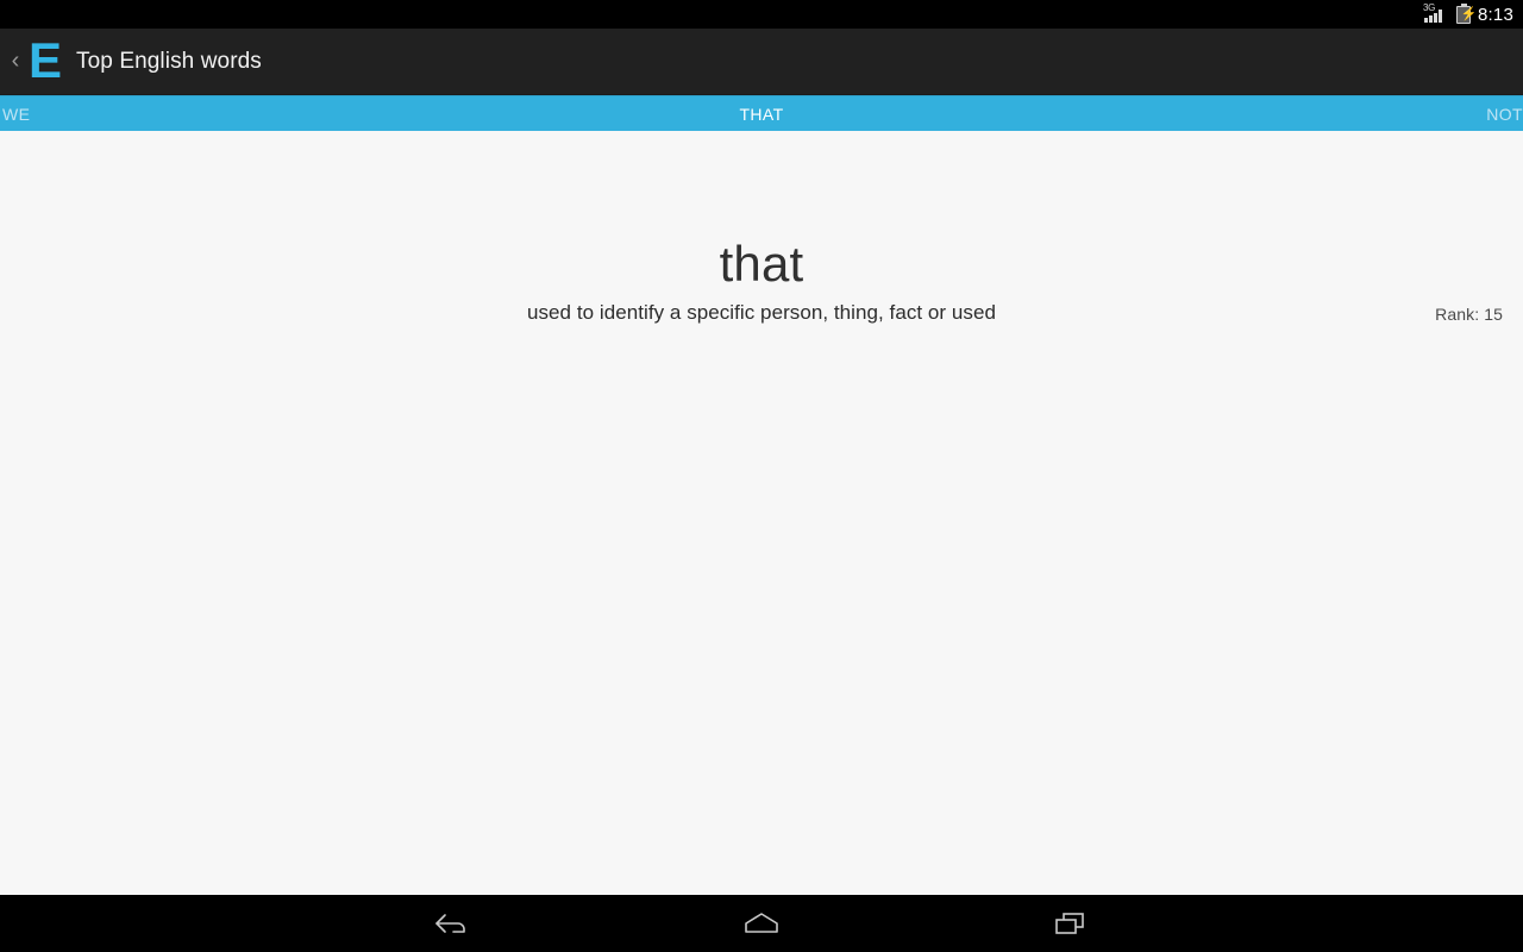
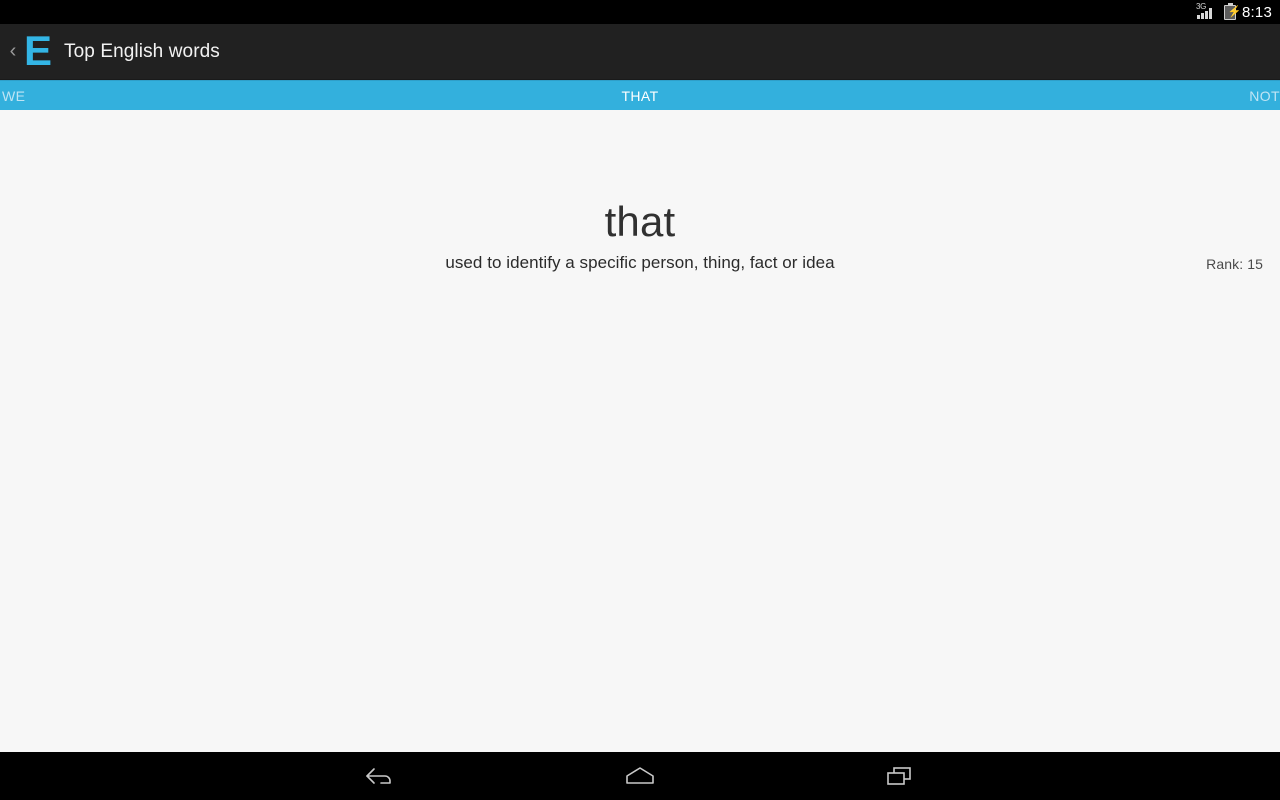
  3G
  ⚡
  8:13
  ‹
  E
  Top English words
  WE
  THAT
  NOT
  Rank: 15
  that
- used to identify a specific person, thing, fact or used
+ used to identify a specific person, thing, fact or idea
